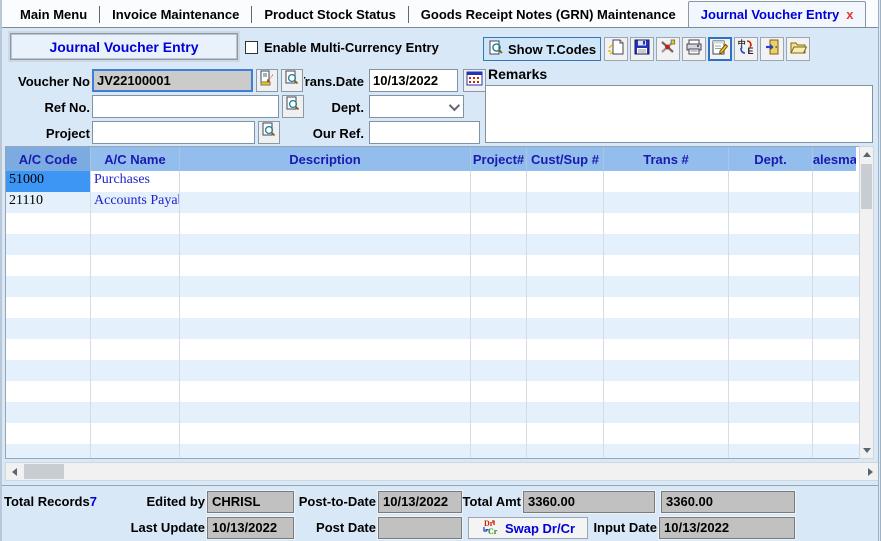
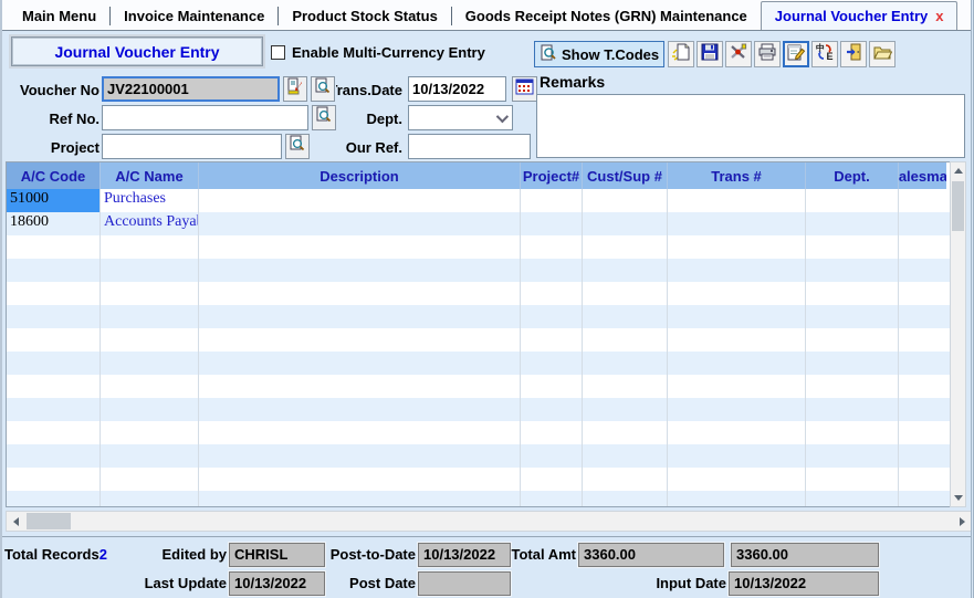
  Main Menu
  Invoice Maintenance
  Product Stock Status
  Goods Receipt Notes (GRN) Maintenance
  Journal Voucher Entry
  x
  Journal Voucher Entry
  Enable Multi-Currency Entry
  Show T.Codes
  中
  E
  Voucher No
  JV22100001
  rans.Date
  10/13/2022
  Ref No.
  Dept.
  Project
  Our Ref.
  Remarks
  A/C Code
  A/C Name
  Description
  Project#
  Cust/Sup #
  Trans #
  Dept.
  alesma
  51000
  Purchases
- 21110
+ 18600
  Accounts Paya
- Total Records7
+ Total Records2
  Edited by
  CHRISL
  Post-to-Date
  10/13/2022
  Total Amt
  3360.00
  3360.00
  Last Update
  10/13/2022
  Post Date
- Dr
- Cr
- Swap Dr/Cr
  Input Date
  10/13/2022
